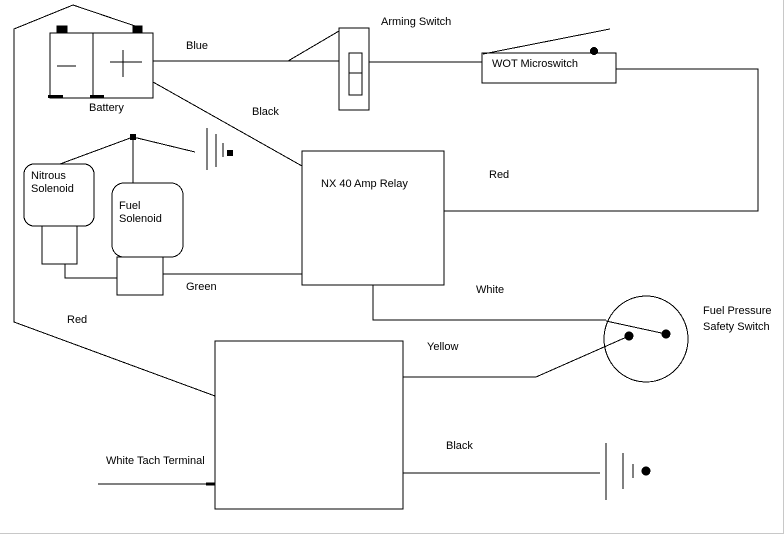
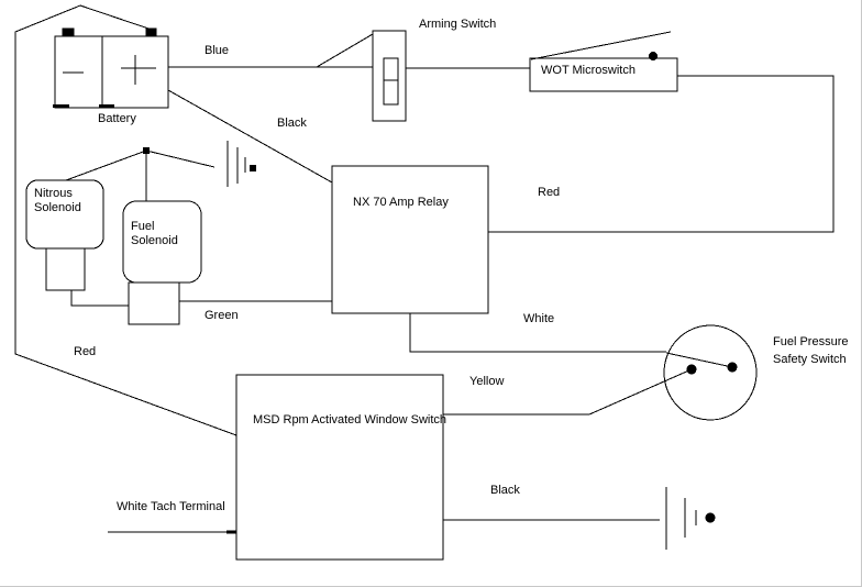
  Arming Switch
  Blue
  WOT Microswitch
  Battery
  Black
  Nitrous Solenoid
- NX 40 Amp Relay
+ NX 70 Amp Relay
  Red
  Fuel Solenoid
  Green
  White
  Red
  Fuel Pressure
  Safety Switch
  Yellow
+ MSD Rpm Activated Window Switch
  Black
  White Tach Terminal
